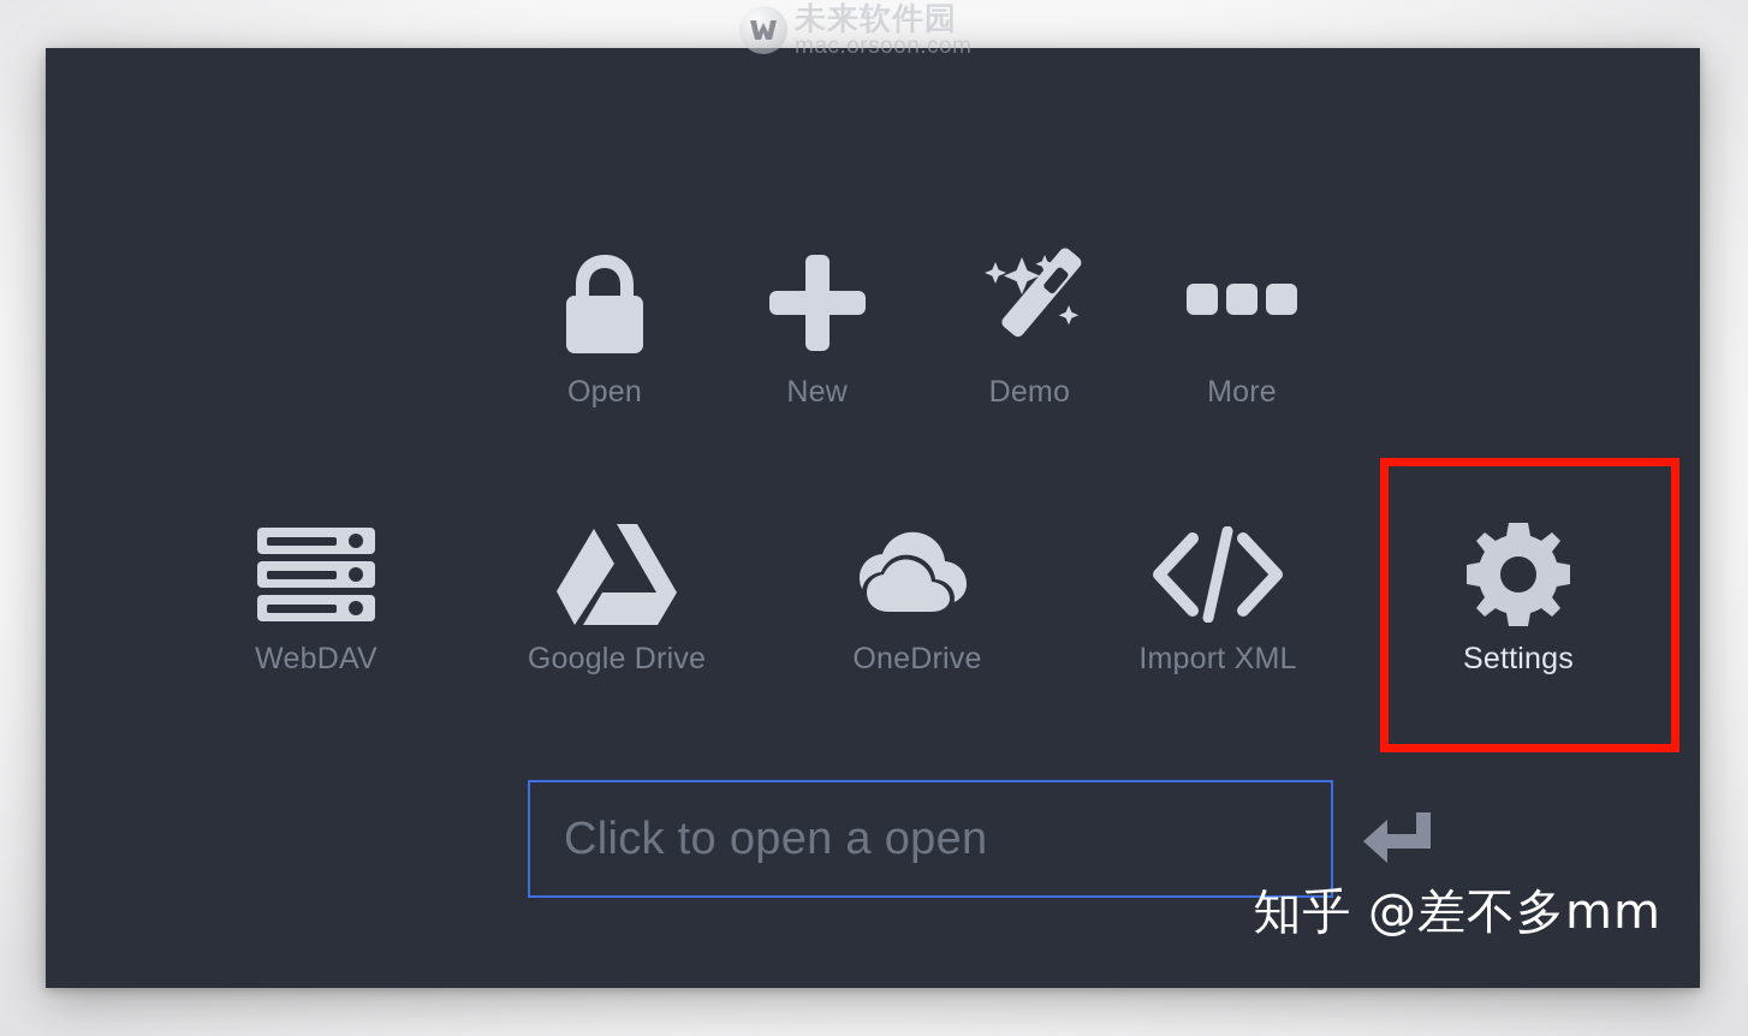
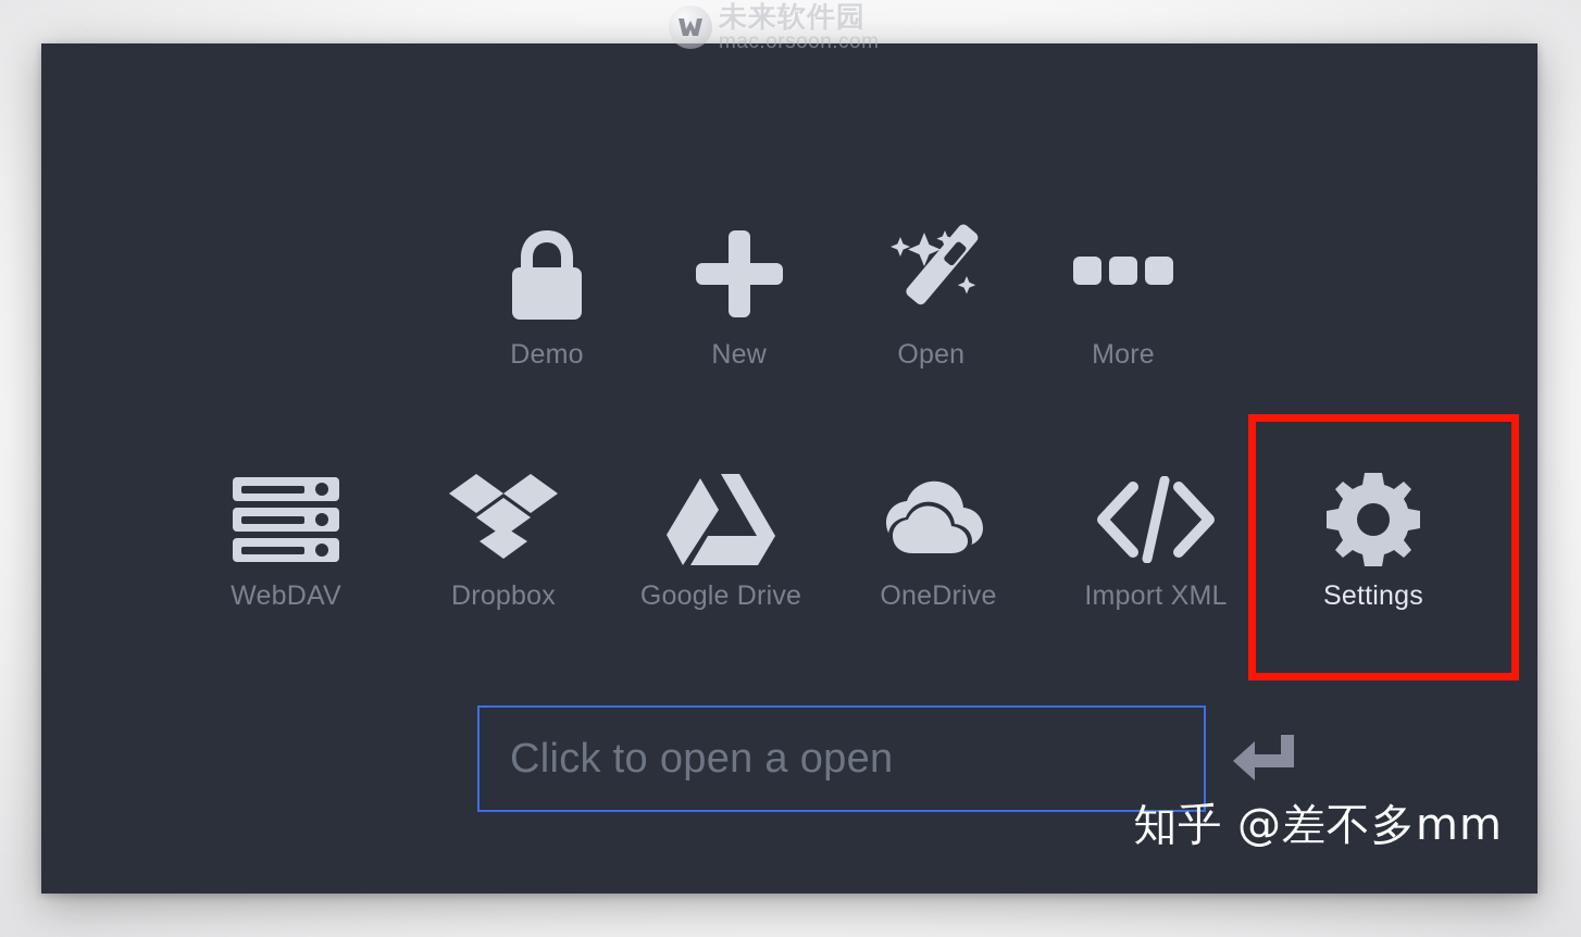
- Open
+ Demo
  New
- Demo
+ Open
  More
  WebDAV
+ Dropbox
  Google Drive
  OneDrive
  Import XML
  Settings
  Click to open a open
  知乎 @差不多mm
  未来软件园
  mac.orsoon.com
